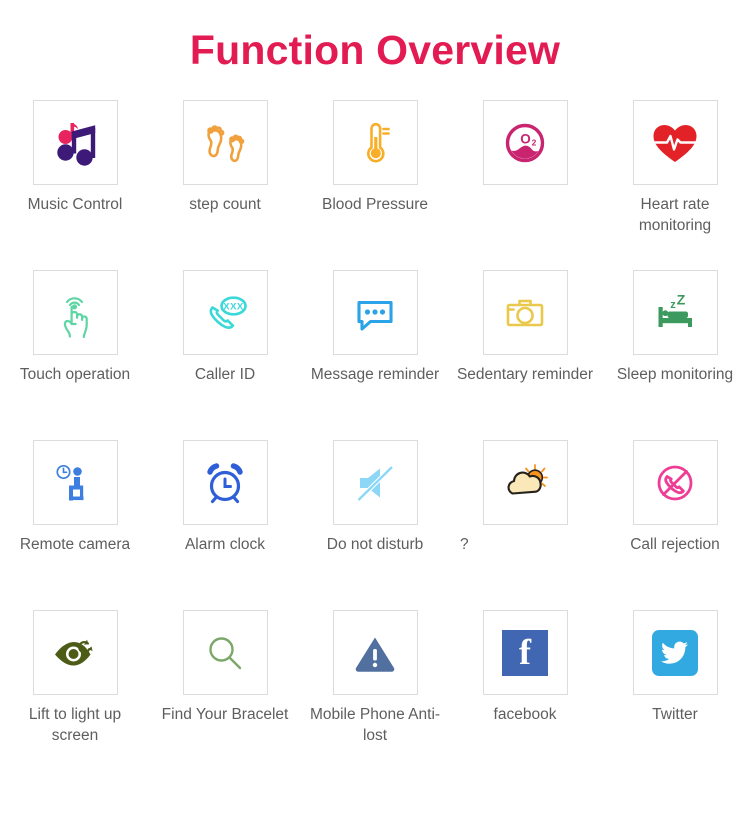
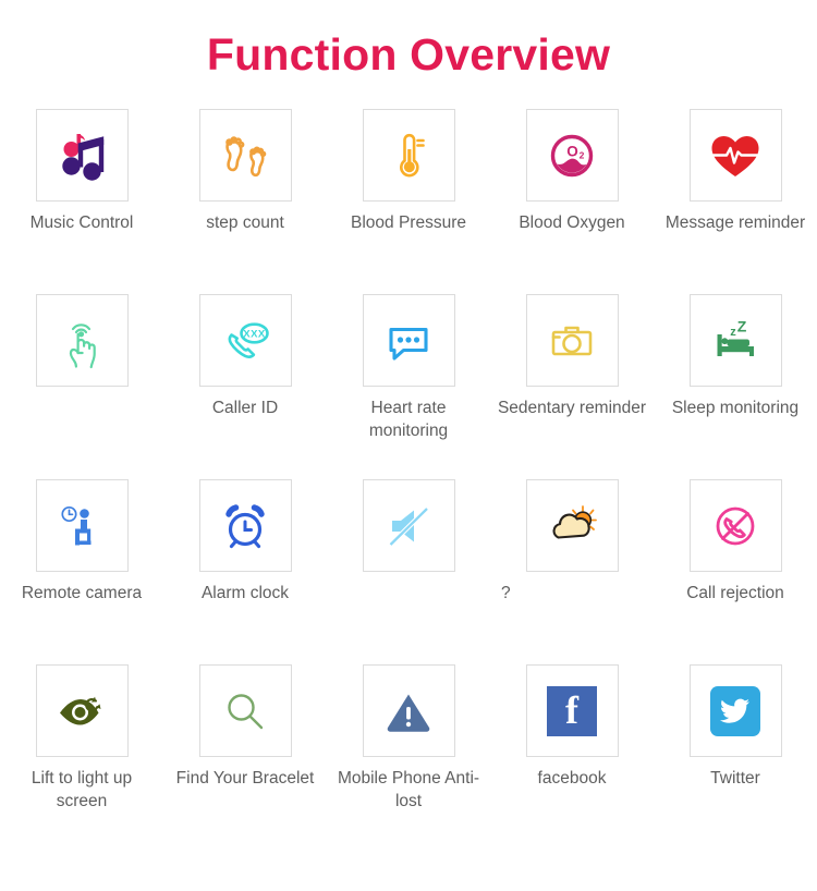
  Function Overview
  Music Control
  step count
  Blood Pressure
  O
  2
+ Blood Oxygen
- Heart rate monitoring
+ Message reminder
- Touch operation
  XXX
  Caller ID
- Message reminder
+ Heart rate monitoring
  Sedentary reminder
  z
  Z
  Sleep monitoring
  Remote camera
  Alarm clock
- Do not disturb
  ?
  Call rejection
  Lift to light up screen
  Find Your Bracelet
  Mobile Phone Anti-lost
  f
  facebook
  Twitter
